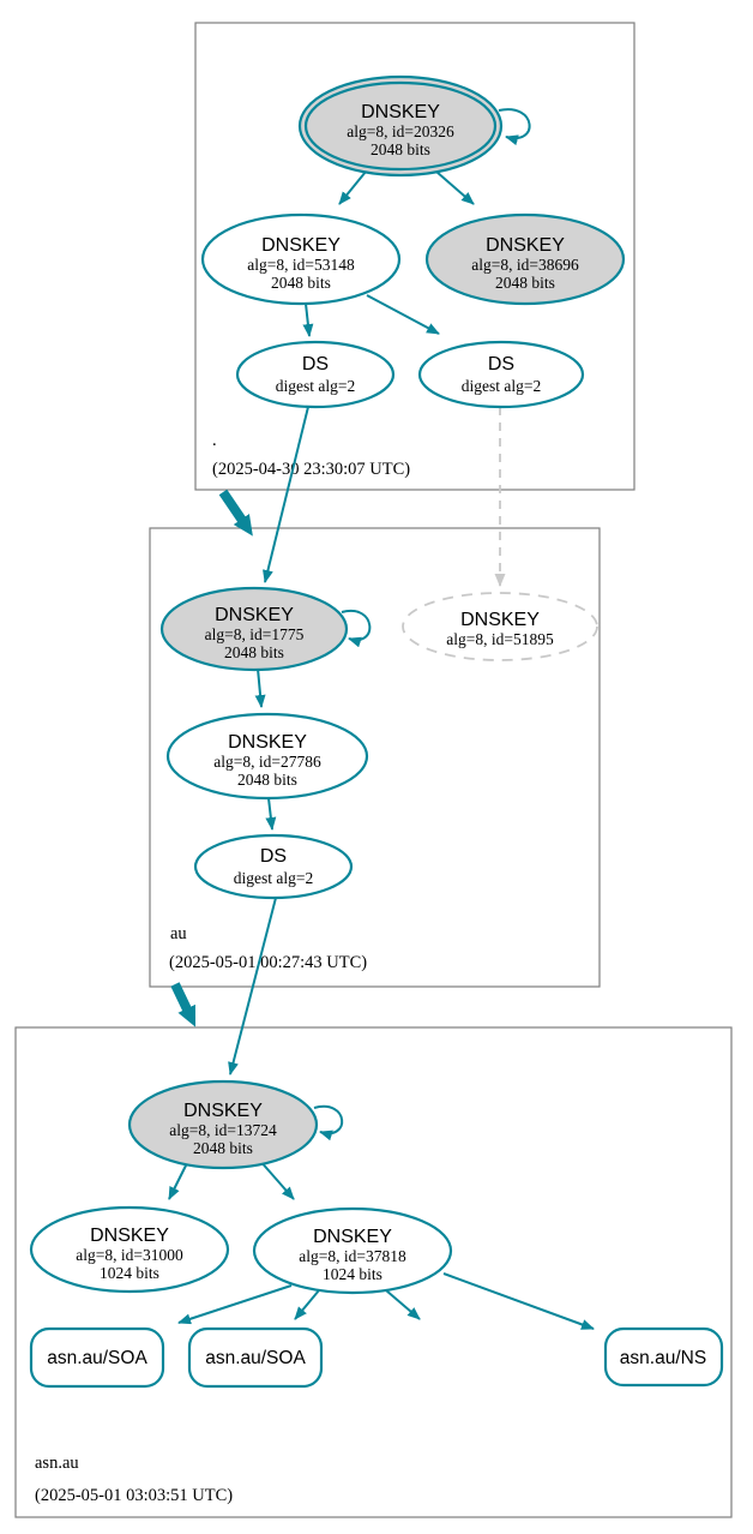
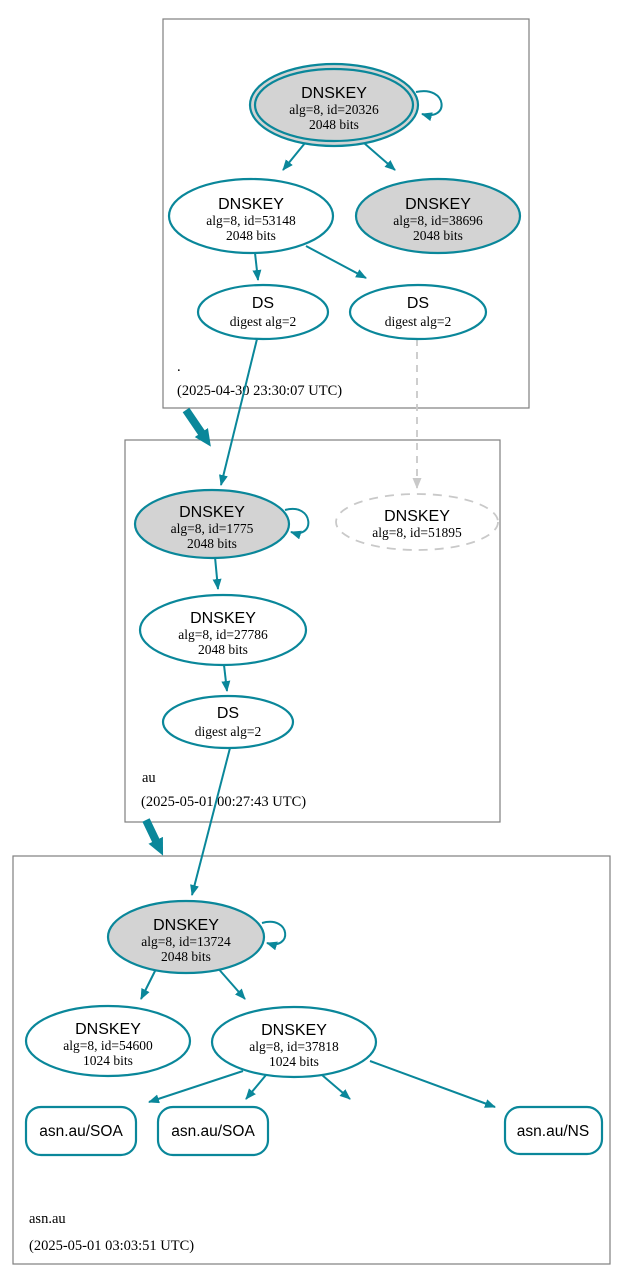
  .
  (2025-04-30 23:30:07 UTC)
  au
  (2025-05-01 00:27:43 UTC)
  asn.au
  (2025-05-01 03:03:51 UTC)
  DNSKEY
  alg=8, id=20326
  2048 bits
  DNSKEY
  alg=8, id=53148
  2048 bits
  DNSKEY
  alg=8, id=38696
  2048 bits
  DS
  digest alg=2
  DS
  digest alg=2
  DNSKEY
  alg=8, id=1775
  2048 bits
  DNSKEY
  alg=8, id=51895
  DNSKEY
  alg=8, id=27786
  2048 bits
  DS
  digest alg=2
  DNSKEY
  alg=8, id=13724
  2048 bits
  DNSKEY
- alg=8, id=31000
+ alg=8, id=54600
  1024 bits
  DNSKEY
  alg=8, id=37818
  1024 bits
  asn.au/SOA
  asn.au/SOA
  asn.au/NS
